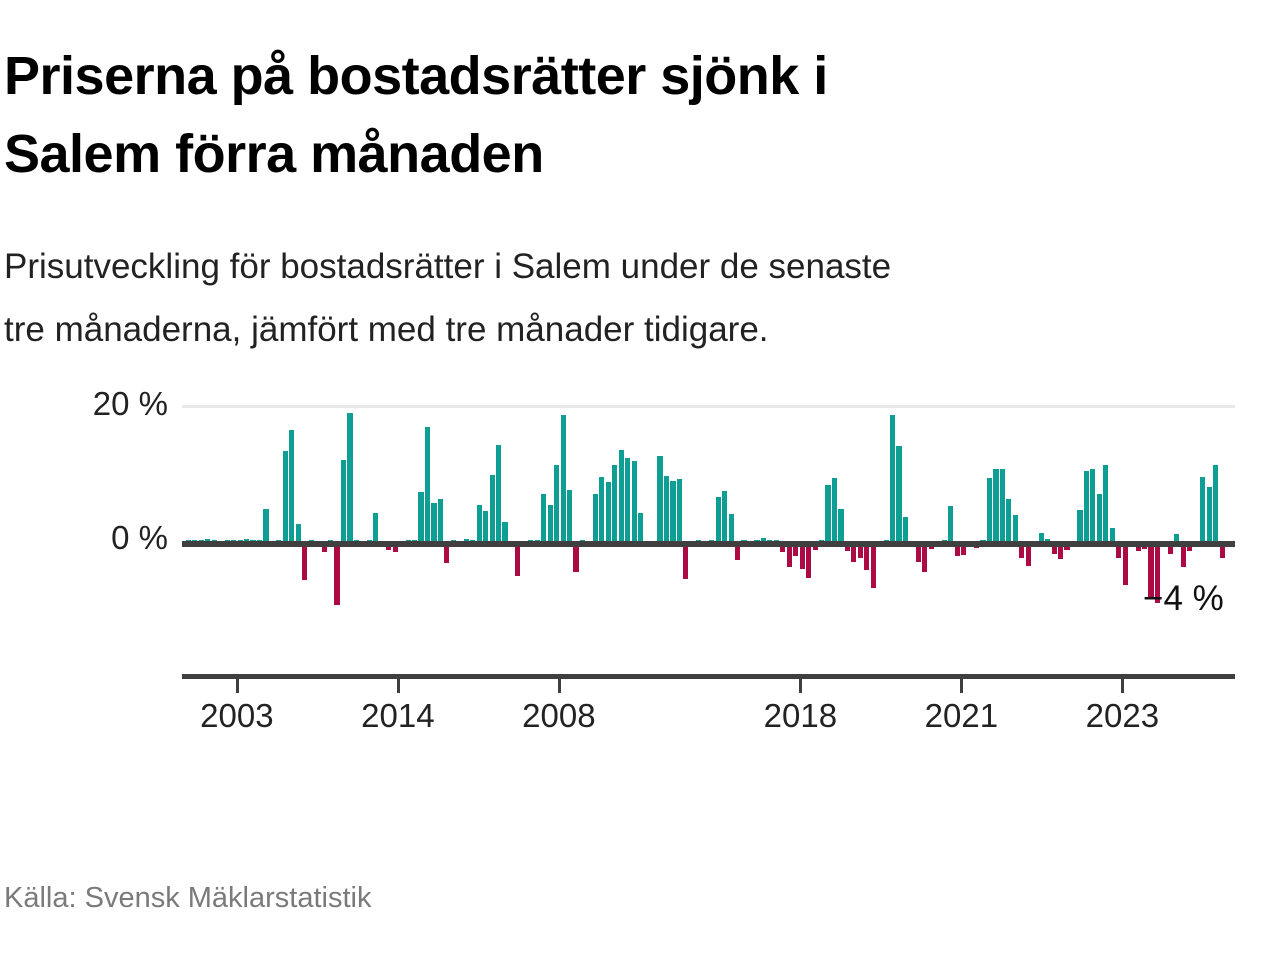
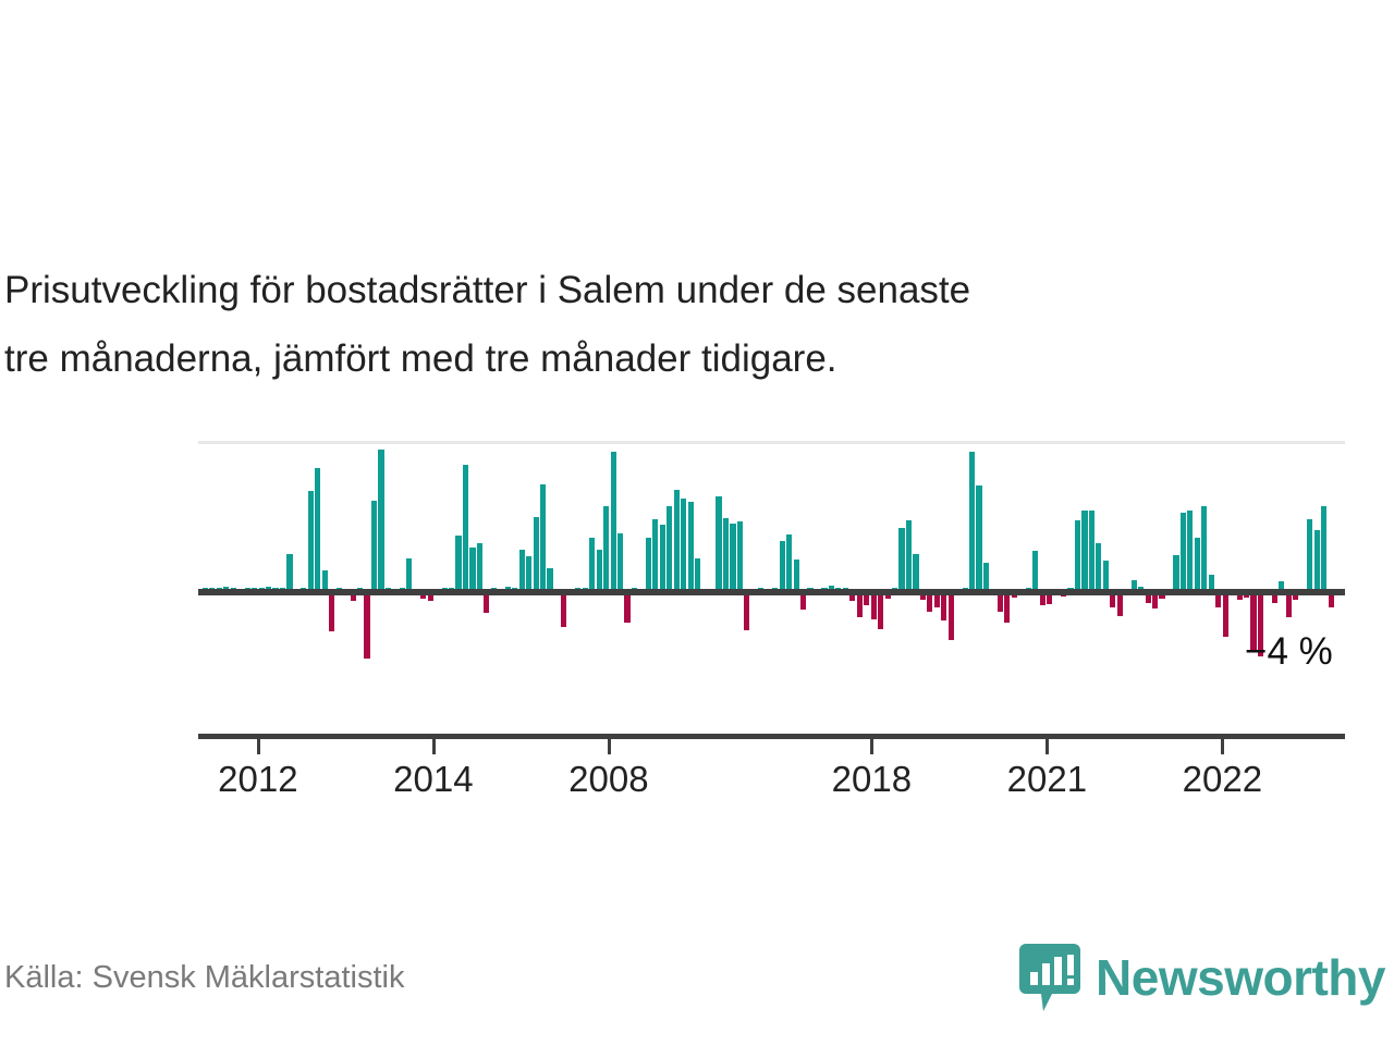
- Priserna på bostadsrätter sjönk i
- Salem förra månaden
  Prisutveckling för bostadsrätter i Salem under de senaste
  tre månaderna, jämfört med tre månader tidigare.
- 20 %
- 0 %
- 2003
+ 2012
  2014
  2008
  2018
  2021
- 2023
+ 2022
  −4 %
  Källa: Svensk Mäklarstatistik
+ Newsworthy
